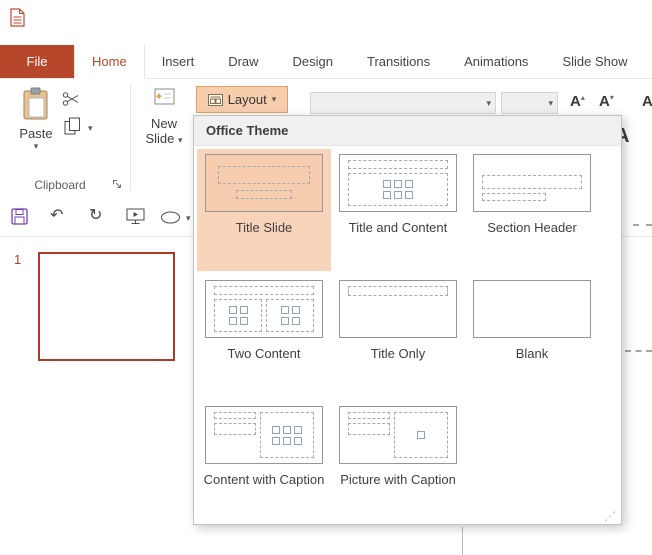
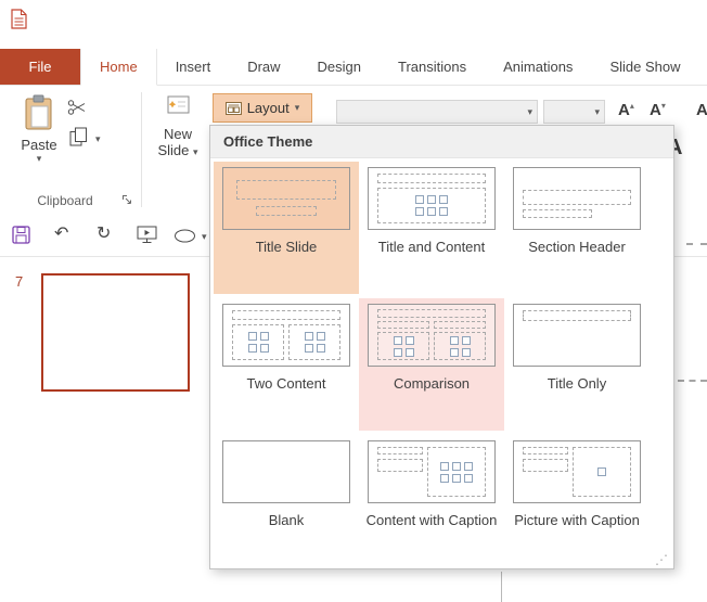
  File
  Home
  Insert
  Draw
  Design
  Transitions
  Animations
  Slide Show
  Paste
  ▾
  ▾
  Clipboard
  New
  Slide ▾
  Layout
  ▾
  ▾
  ▾
  A▴
  A▾
  A
  A
  ↶
  ↻
  ▾
- 1
+ 7
  Office Theme
  Title Slide
  Title and Content
  Section Header
  Two Content
+ Comparison
  Title Only
  Blank
  Content with Caption
  Picture with Caption
  ⋰
